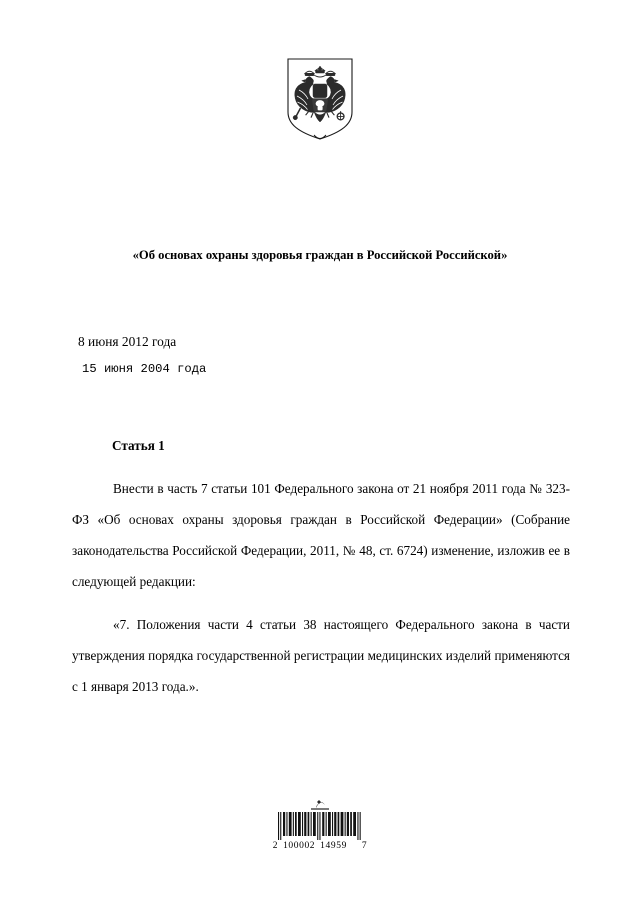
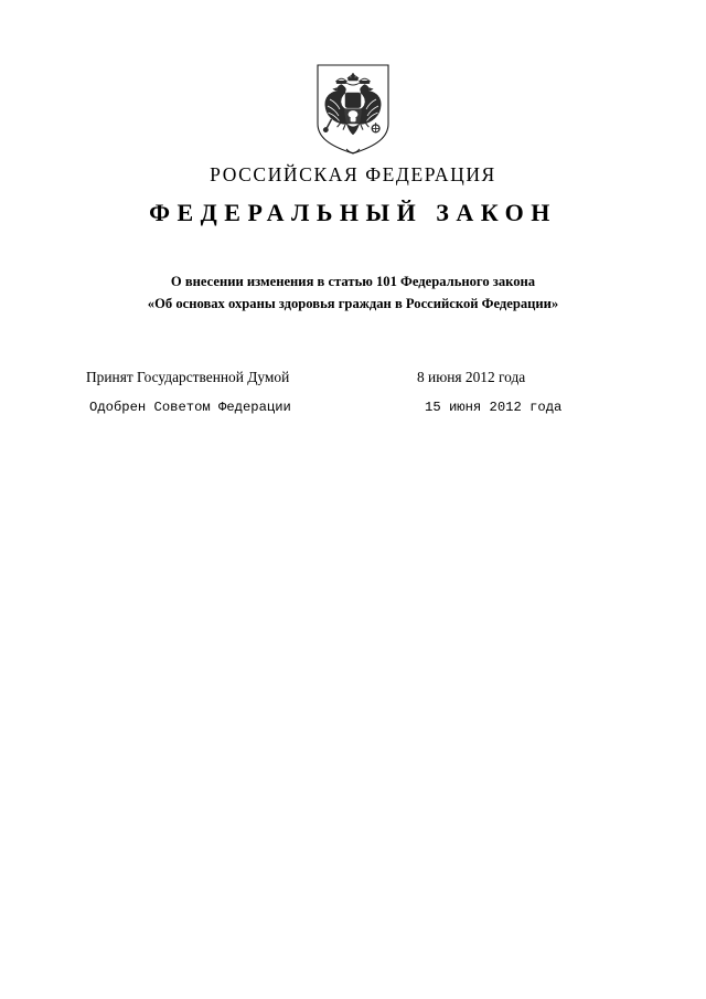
+ РОССИЙСКАЯ ФЕДЕРАЦИЯ
+ ФЕДЕРАЛЬНЫЙ ЗАКОН
+ О внесении изменения в статью 101 Федерального закона
- «Об основах охраны здоровья граждан в Российской Российской»
+ «Об основах охраны здоровья граждан в Российской Федерации»
+ Принят Государственной Думой
  8 июня 2012 года
+ Одобрен Советом Федерации
- 15 июня 2004 года
+ 15 июня 2012 года
- Статья 1
- Внести в часть 7 статьи 101 Федерального закона от 21 ноября 2011 года № 323-ФЗ «Об основах охраны здоровья граждан в Российской Федерации» (Собрание законодательства Российской Федерации, 2011, № 48, ст. 6724) изменение, изложив ее в следующей редакции:
- «7. Положения части 4 статьи 38 настоящего Федерального закона в части утверждения порядка государственной регистрации медицинских изделий применяются с 1 января 2013 года.».
- 2
- 100002
- 14959
- 7
